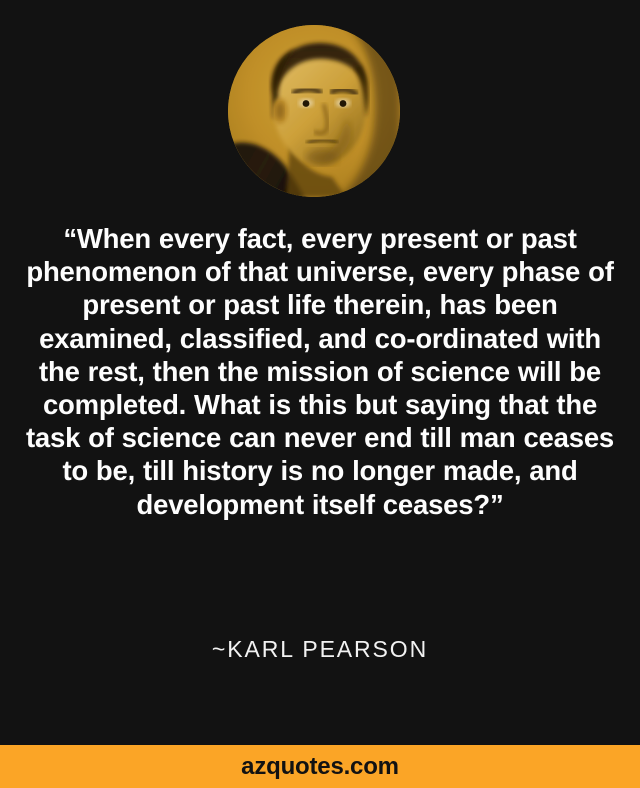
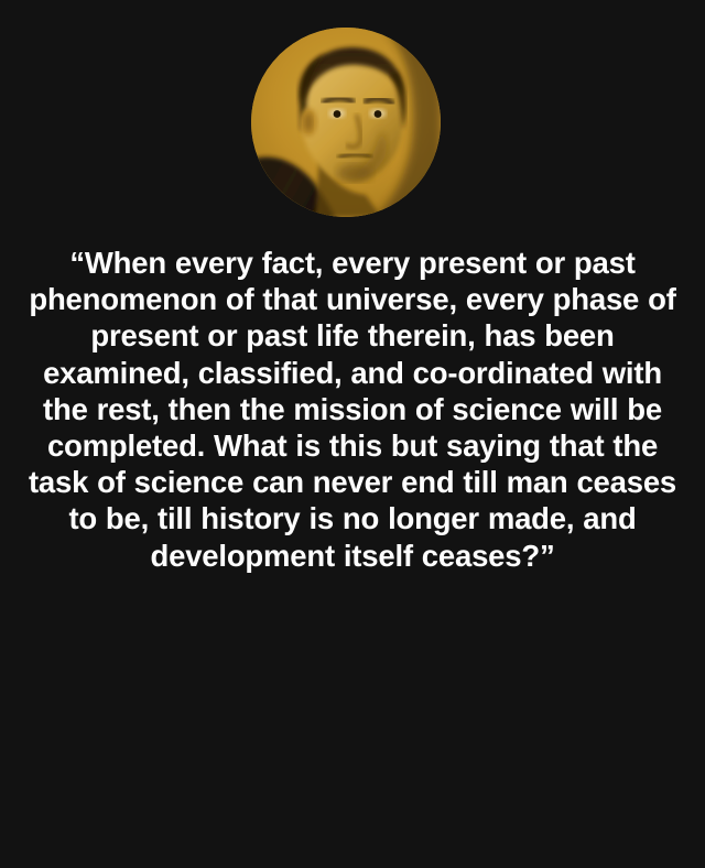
  “When every fact, every present or past phenomenon of that universe, every phase of present or past life therein, has been examined, classified, and co-ordinated with the rest, then the mission of science will be completed. What is this but saying that the task of science can never end till man ceases to be, till history is no longer made, and development itself ceases?”
- ~KARL PEARSON
- azquotes.com
